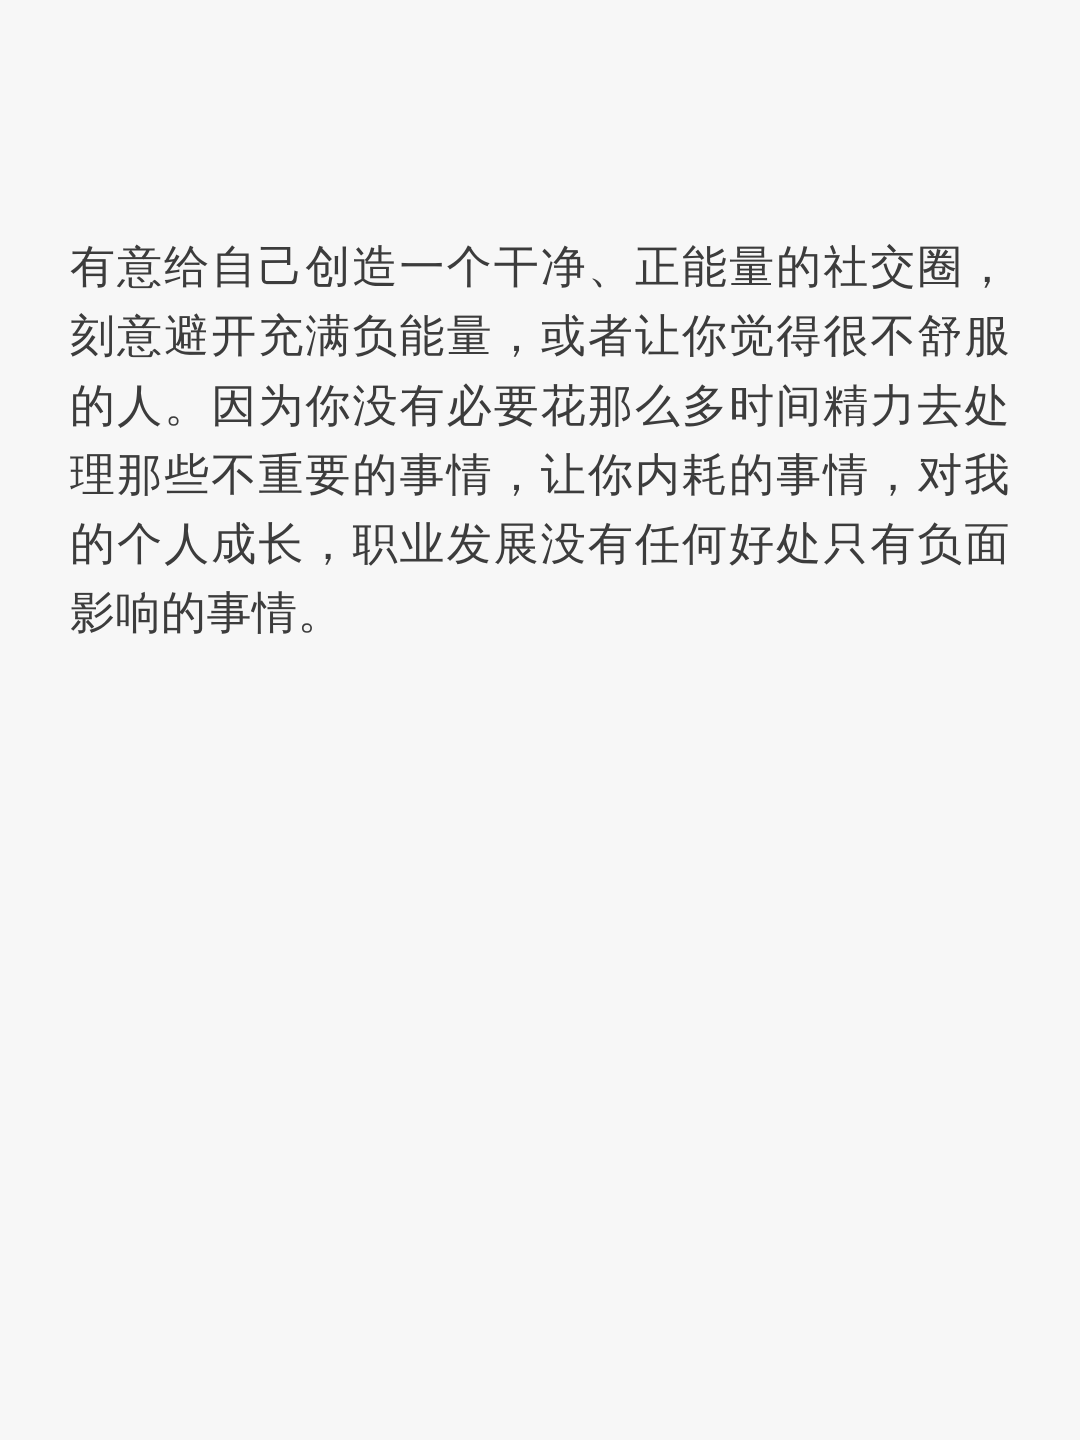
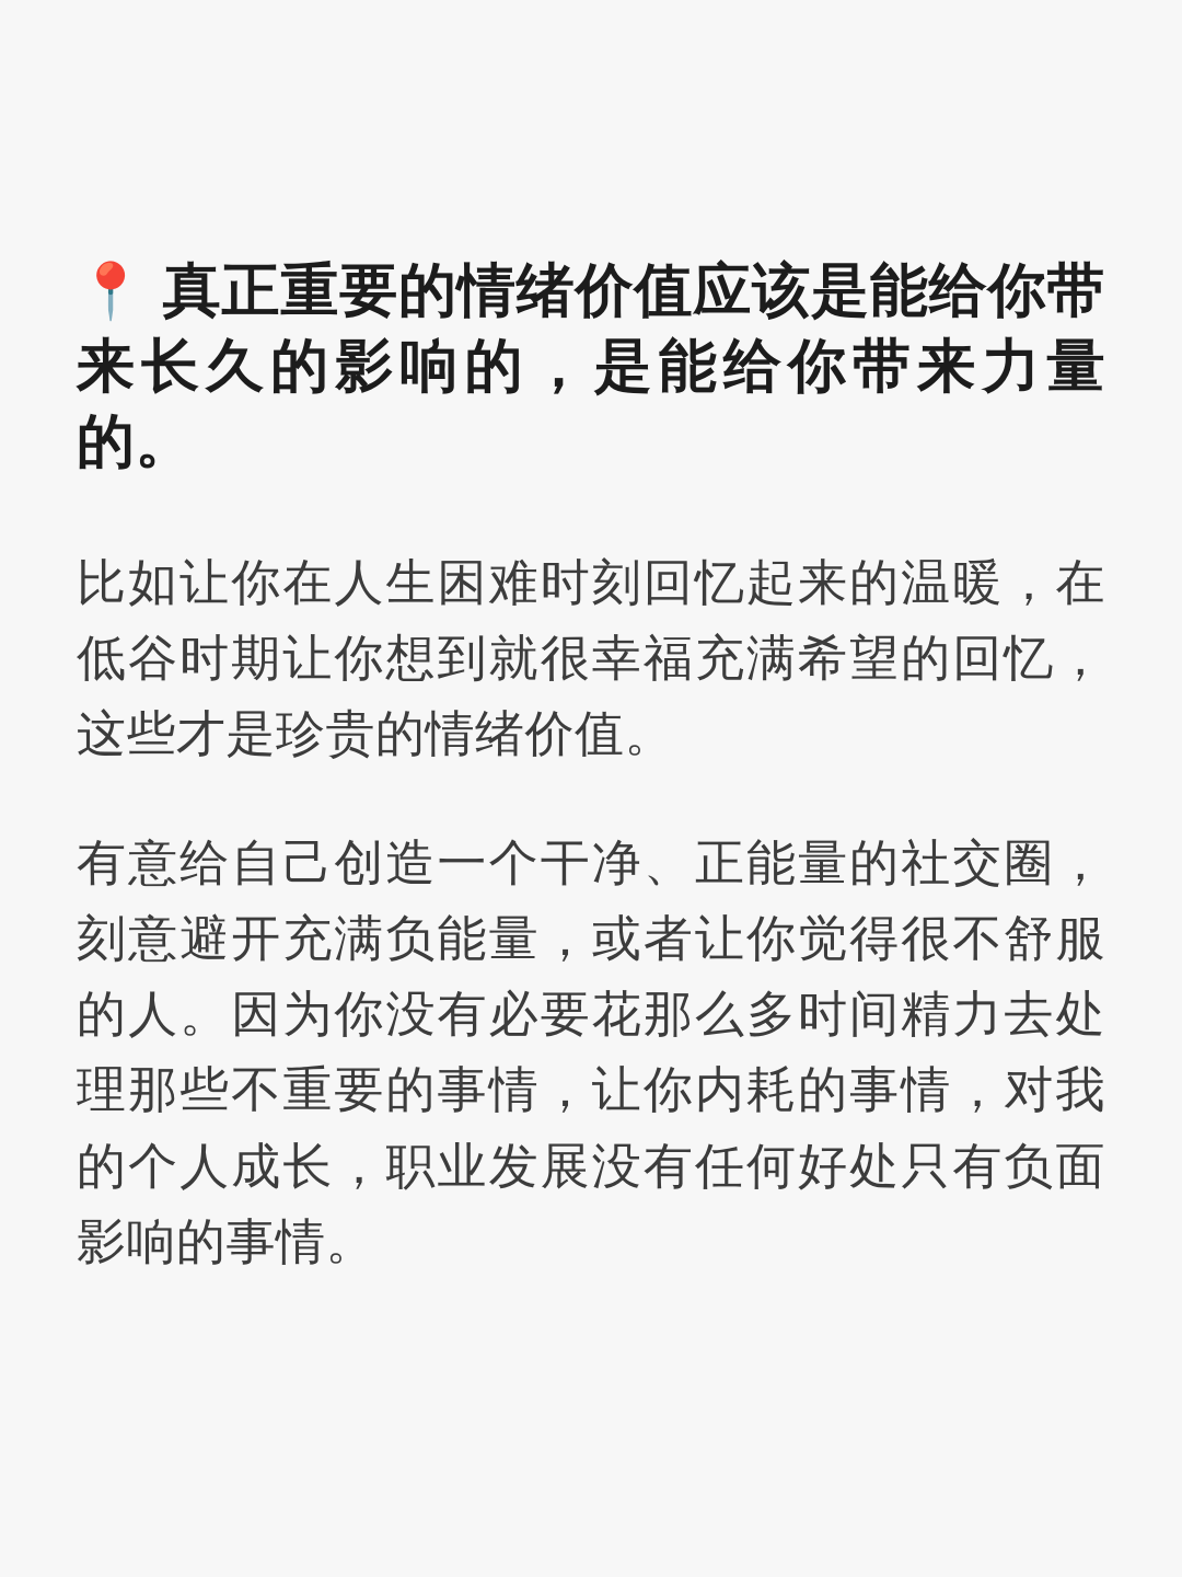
+ 📍 真正重要的情绪价值应该是能给你带来长久的影响的，是能给你带来力量的。
+ 比如让你在人生困难时刻回忆起来的温暖，在低谷时期让你想到就很幸福充满希望的回忆，这些才是珍贵的情绪价值。
  有意给自己创造一个干净、正能量的社交圈，刻意避开充满负能量，或者让你觉得很不舒服的人。因为你没有必要花那么多时间精力去处理那些不重要的事情，让你内耗的事情，对我的个人成长，职业发展没有任何好处只有负面影响的事情。
